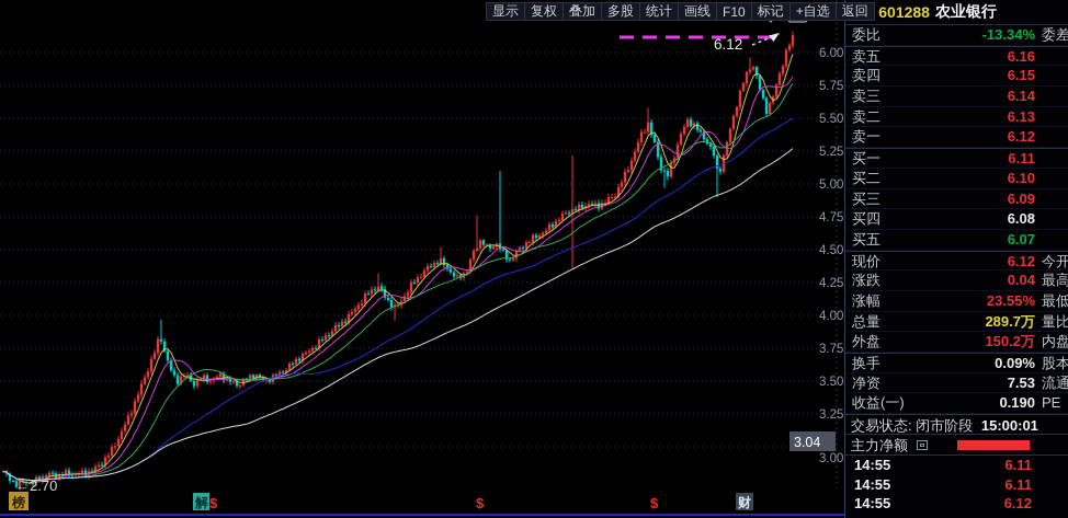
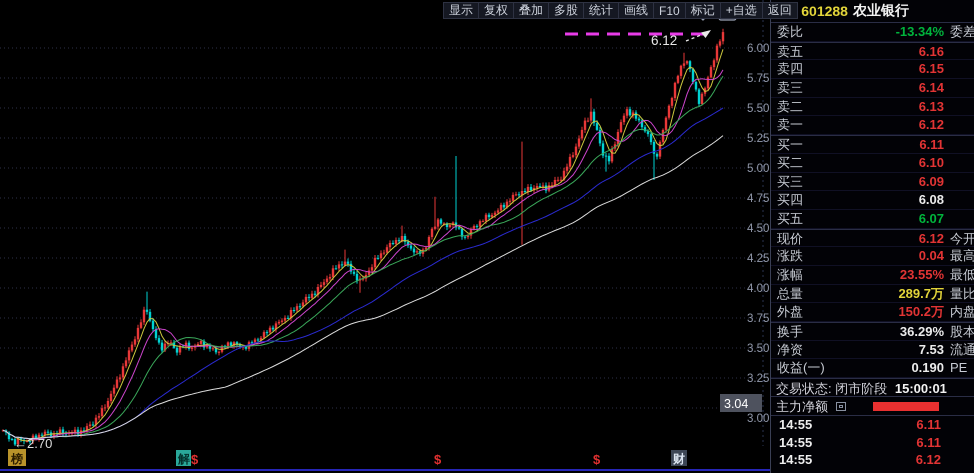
  6.00
  5.75
  5.50
  5.25
  5.00
  4.75
  4.50
  4.25
  4.00
  3.75
  3.50
  3.25
  3.00
  6.12
  ←2.70
  3.04
  榜
  解
  $
  $
  $
  财
  显示
  复权
  叠加
  多股
  统计
  画线
  F10
  标记
  +自选
  返回
  601288
  农业银行
  委比
  -13.34%
  委差
  卖五
  6.16
  卖四
  6.15
  卖三
  6.14
  卖二
  6.13
  卖一
  6.12
  买一
  6.11
  买二
  6.10
  买三
  6.09
  买四
  6.08
  买五
  6.07
  现价
  6.12
  今开
  涨跌
  0.04
  最高
  涨幅
  23.55%
  最低
  总量
  289.7万
  量比
  外盘
  150.2万
  内盘
  换手
- 0.09%
+ 36.29%
  股本
  净资
  7.53
  流通
  收益(一)
  0.190
  PE
  交易状态: 闭市阶段 15:00:01
  主力净额
  14:55
  6.11
  14:55
  6.11
  14:55
  6.12
